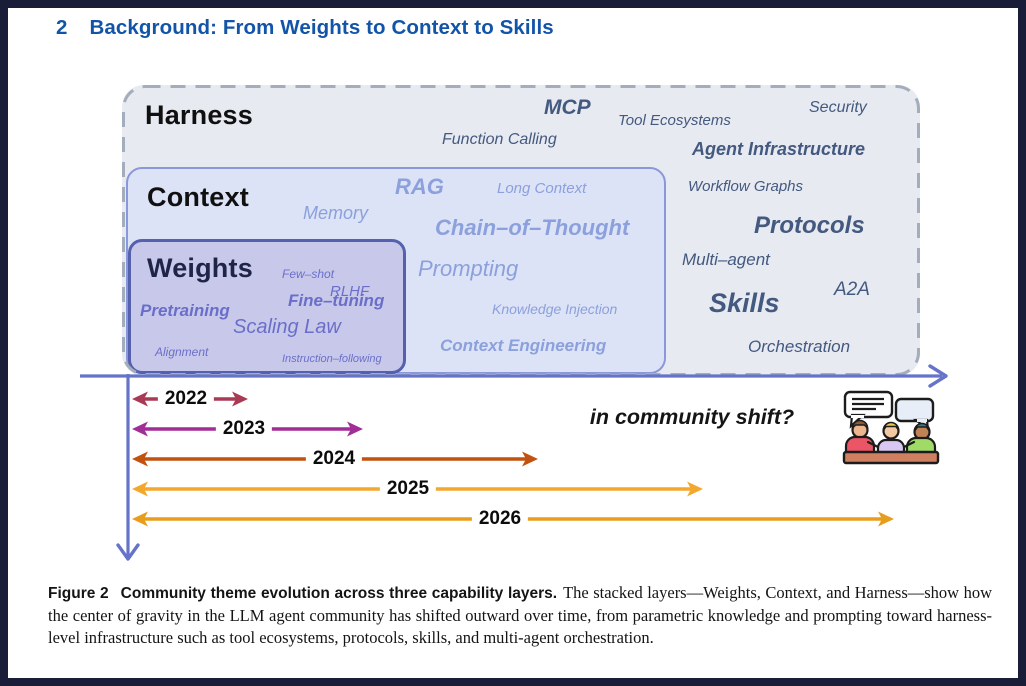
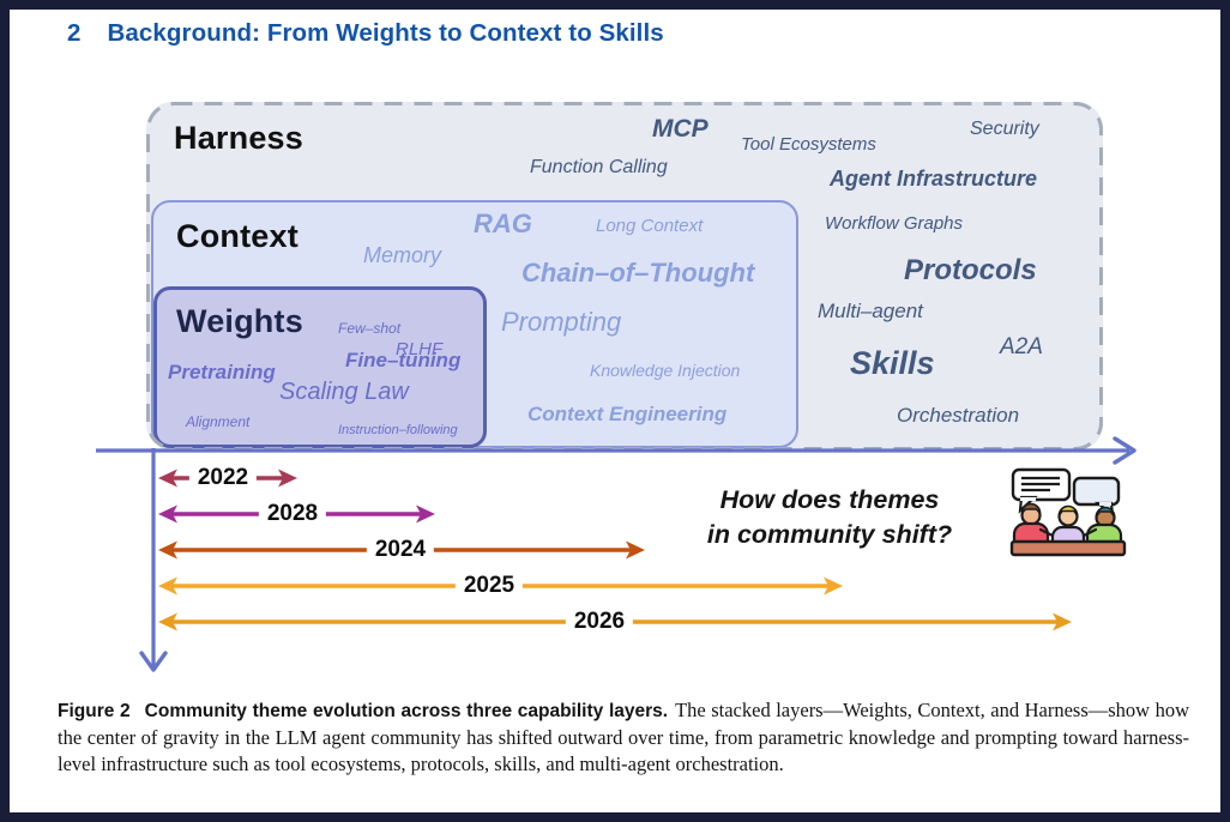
  2 Background: From Weights to Context to Skills
  Harness
  MCP
  Function Calling
  Tool Ecosystems
  Security
  Agent Infrastructure
  Workflow Graphs
  Protocols
  Multi–agent
  A2A
  Skills
  Orchestration
  Context
  RAG
  Long Context
  Memory
  Chain–of–Thought
  Prompting
  Knowledge Injection
  Context Engineering
  Weights
  Few–shot
  RLHF
  Pretraining
  Fine–tuning
  Scaling Law
  Alignment
  Instruction–following
  2022
- 2023
+ 2028
  2024
  2025
  2026
+ How does themes
  in community shift?
  Figure 2 Community theme evolution across three capability layers. The stacked layers—Weights, Context, and Harness—show how the center of gravity in the LLM agent community has shifted outward over time, from parametric knowledge and prompting toward harness-level infrastructure such as tool ecosystems, protocols, skills, and multi-agent orchestration.
